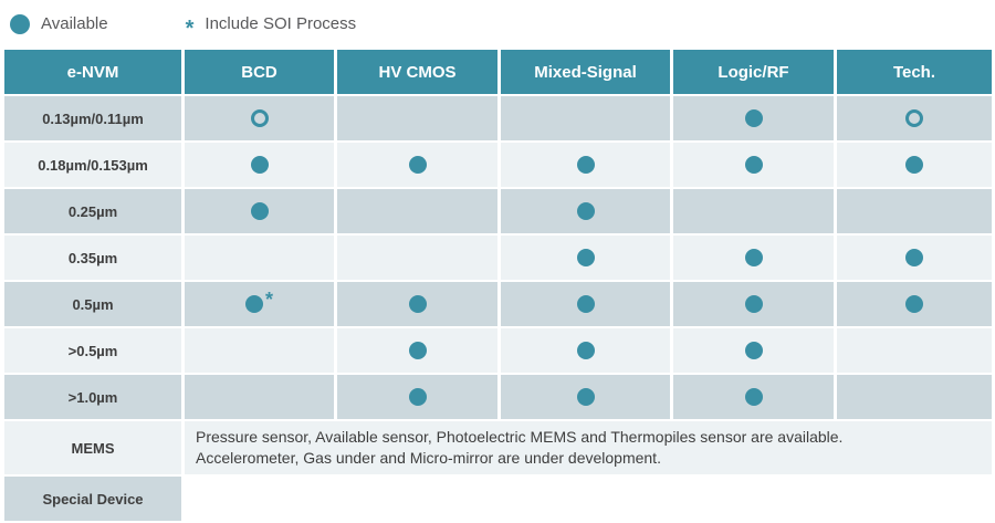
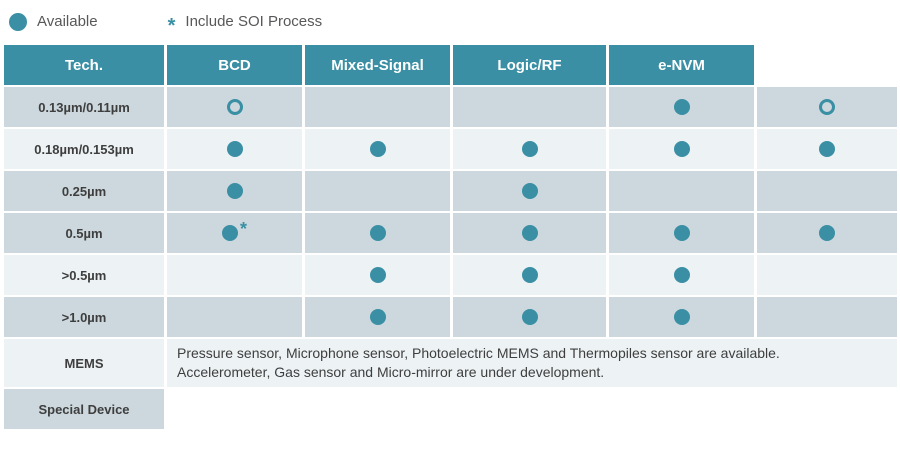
  Available
  *
  Include SOI Process
- e-NVM
+ Tech.
  BCD
- HV CMOS
  Mixed-Signal
  Logic/RF
- Tech.
+ e-NVM
  0.13µm/0.11µm
  0.18µm/0.153µm
  0.25µm
- 0.35µm
  0.5µm
  *
  >0.5µm
  >1.0µm
  MEMS
- Pressure sensor, Available sensor, Photoelectric MEMS and Thermopiles sensor are available.
+ Pressure sensor, Microphone sensor, Photoelectric MEMS and Thermopiles sensor are available.
- Accelerometer, Gas under and Micro-mirror are under development.
+ Accelerometer, Gas sensor and Micro-mirror are under development.
  Special Device
